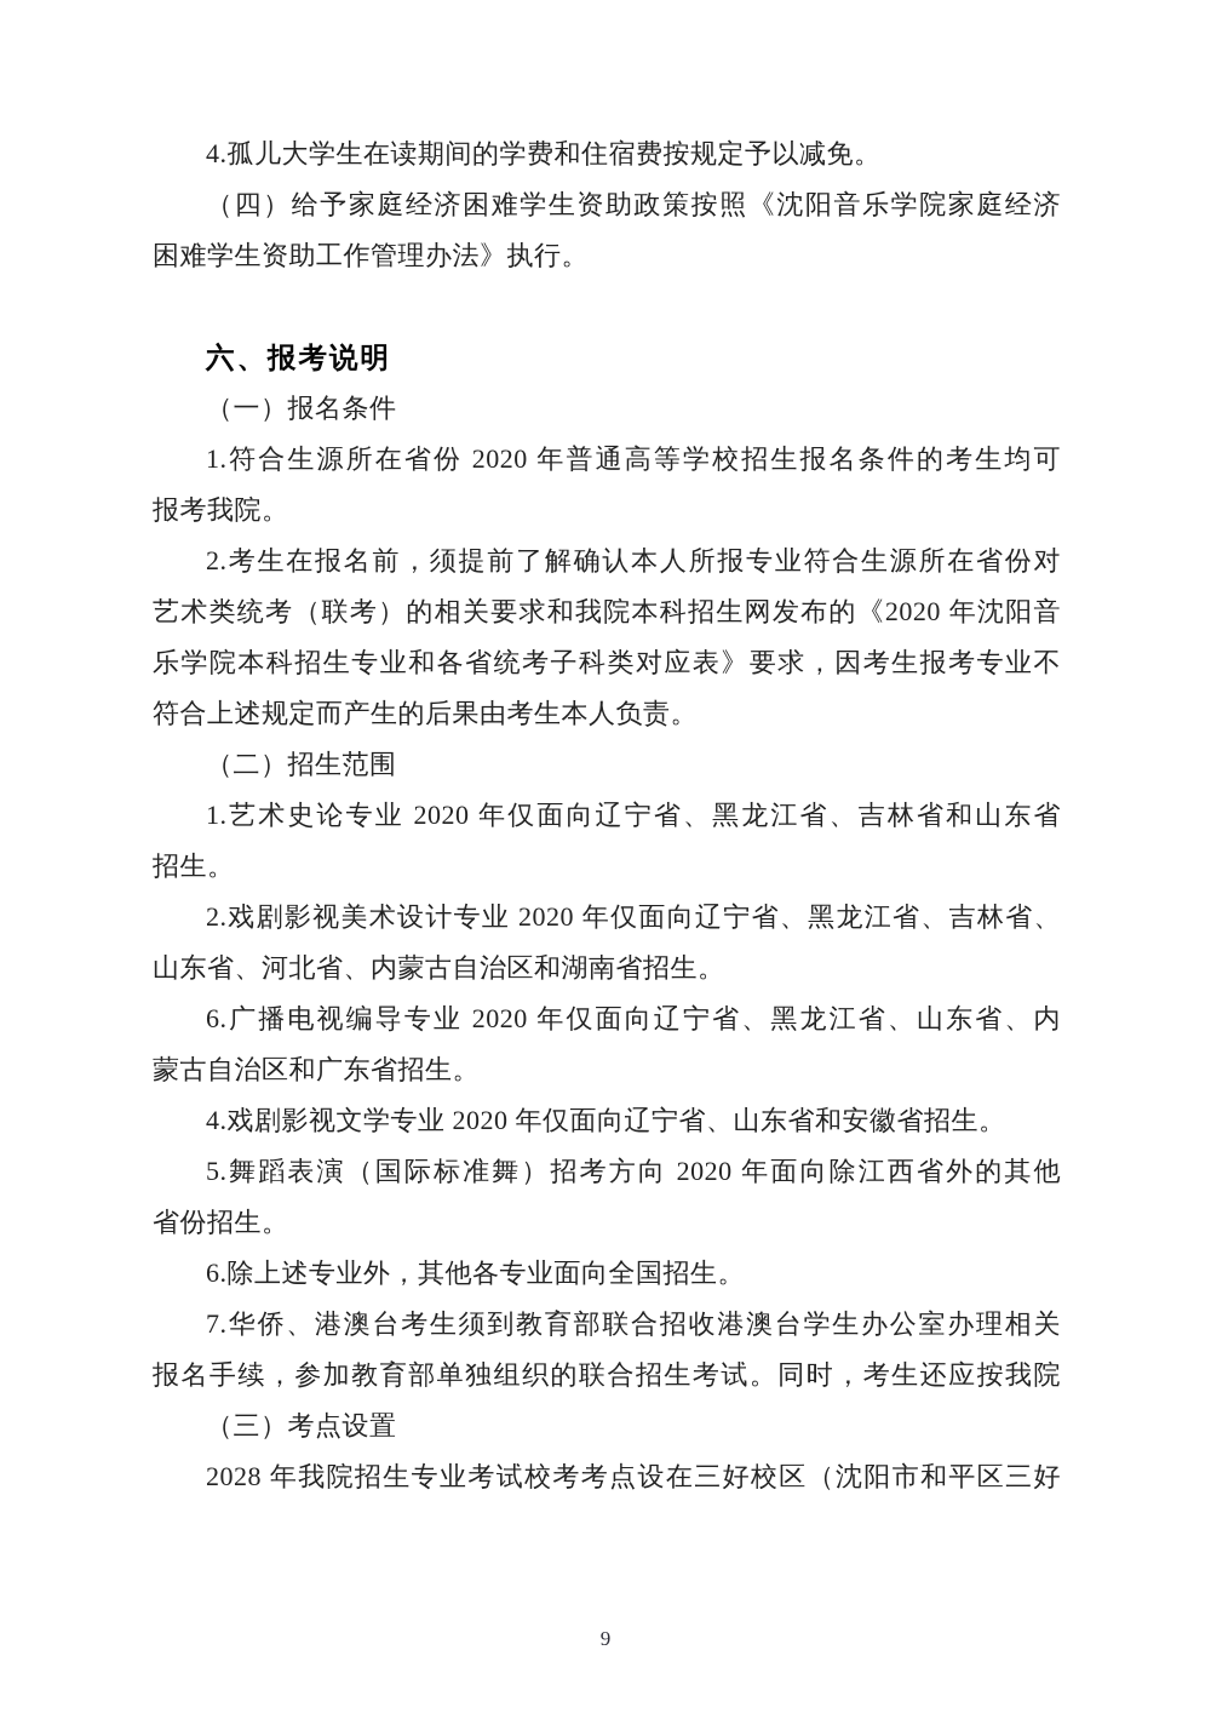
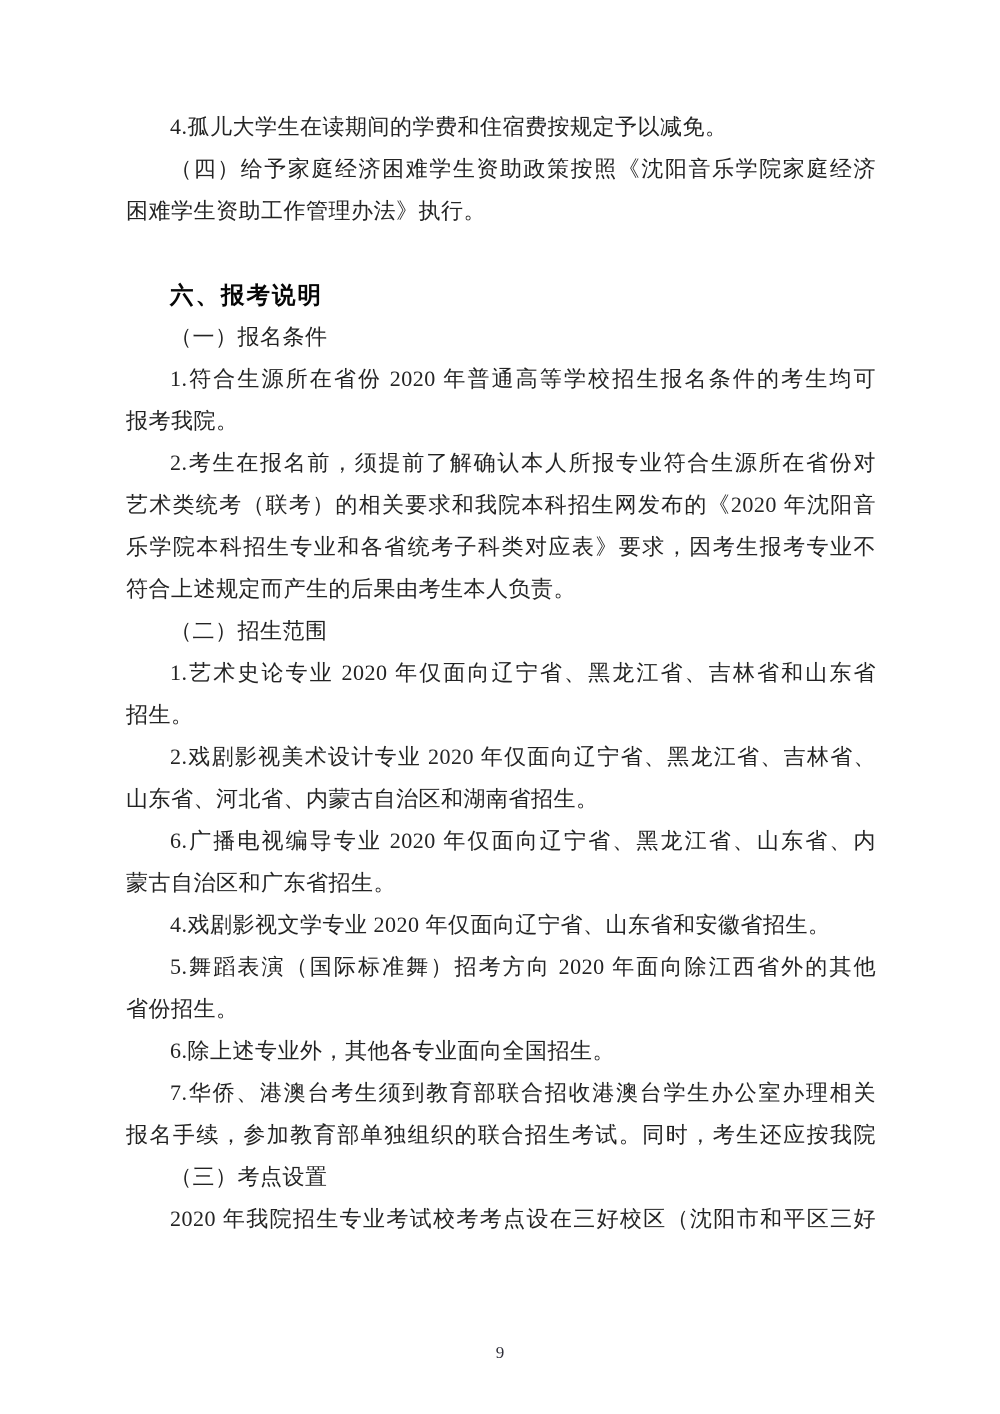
  4.孤儿大学生在读期间的学费和住宿费按规定予以减免。
  （四）给予家庭经济困难学生资助政策按照《沈阳音乐学院家庭经济
  困难学生资助工作管理办法》执行。
  六、报考说明
  （一）报名条件
  1.符合生源所在省份 2020 年普通高等学校招生报名条件的考生均可
  报考我院。
  2.考生在报名前，须提前了解确认本人所报专业符合生源所在省份对
  艺术类统考（联考）的相关要求和我院本科招生网发布的《2020 年沈阳音
  乐学院本科招生专业和各省统考子科类对应表》要求，因考生报考专业不
  符合上述规定而产生的后果由考生本人负责。
  （二）招生范围
  1.艺术史论专业 2020 年仅面向辽宁省、黑龙江省、吉林省和山东省
  招生。
  2.戏剧影视美术设计专业 2020 年仅面向辽宁省、黑龙江省、吉林省、
  山东省、河北省、内蒙古自治区和湖南省招生。
  6.广播电视编导专业 2020 年仅面向辽宁省、黑龙江省、山东省、内
  蒙古自治区和广东省招生。
  4.戏剧影视文学专业 2020 年仅面向辽宁省、山东省和安徽省招生。
  5.舞蹈表演（国际标准舞）招考方向 2020 年面向除江西省外的其他
  省份招生。
  6.除上述专业外，其他各专业面向全国招生。
  7.华侨、港澳台考生须到教育部联合招收港澳台学生办公室办理相关
  报名手续，参加教育部单独组织的联合招生考试。同时，考生还应按我院
  （三）考点设置
- 2028 年我院招生专业考试校考考点设在三好校区（沈阳市和平区三好
+ 2020 年我院招生专业考试校考考点设在三好校区（沈阳市和平区三好
  9
